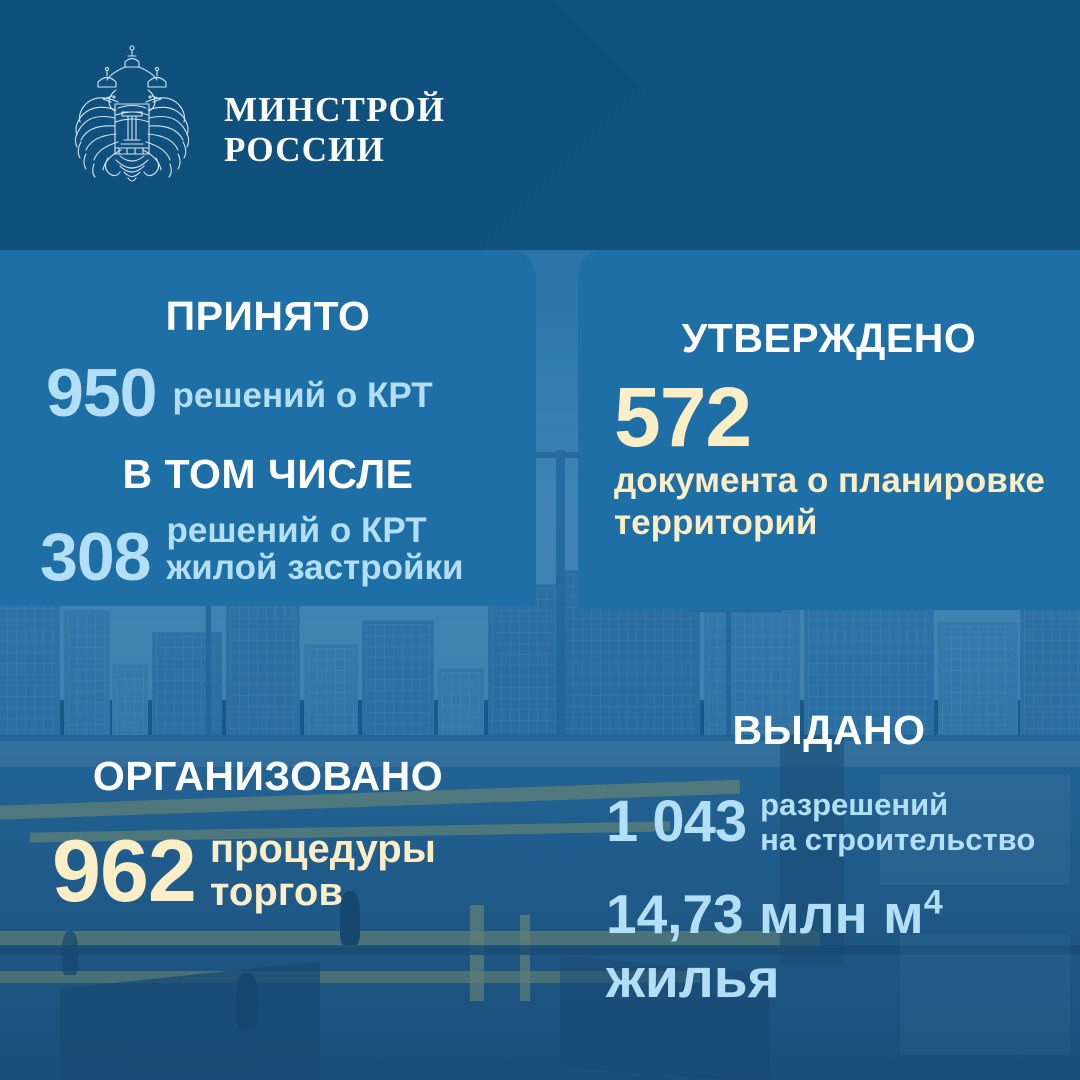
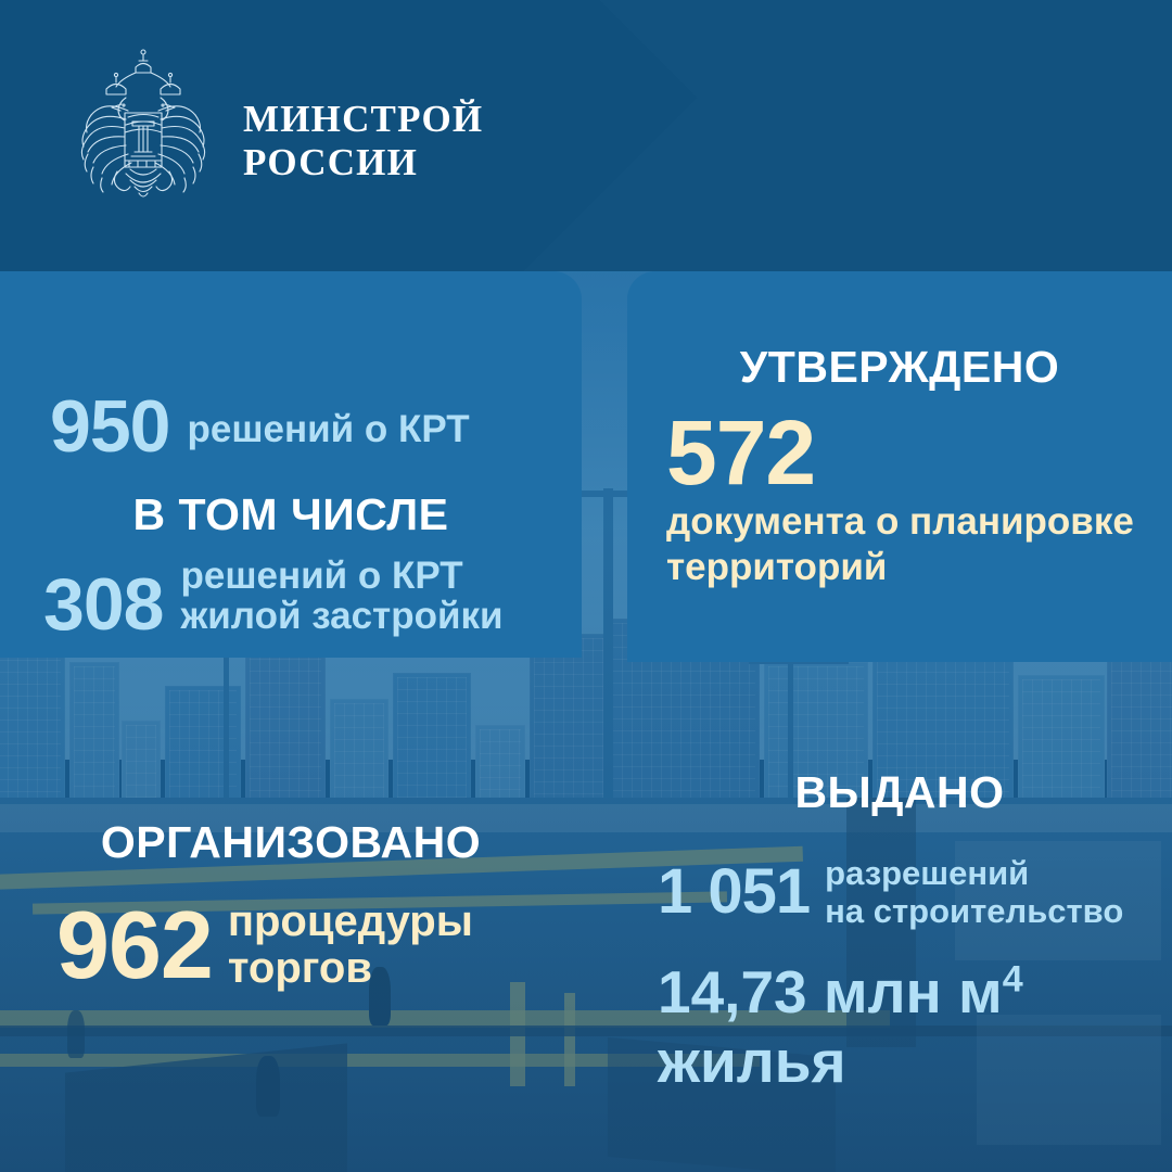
  МИНСТРОЙ
  РОССИИ
- ПРИНЯТО
  950
  решений о КРТ
  В ТОМ ЧИСЛЕ
  308
  решений о КРТ
  жилой застройки
  УТВЕРЖДЕНО
  572
  документа о планировке
  территорий
  ОРГАНИЗОВАНО
  962
  процедуры
  торгов
  ВЫДАНО
- 1 043
+ 1 051
  разрешений
  на строительство
  14,73 млн м4 жилья
